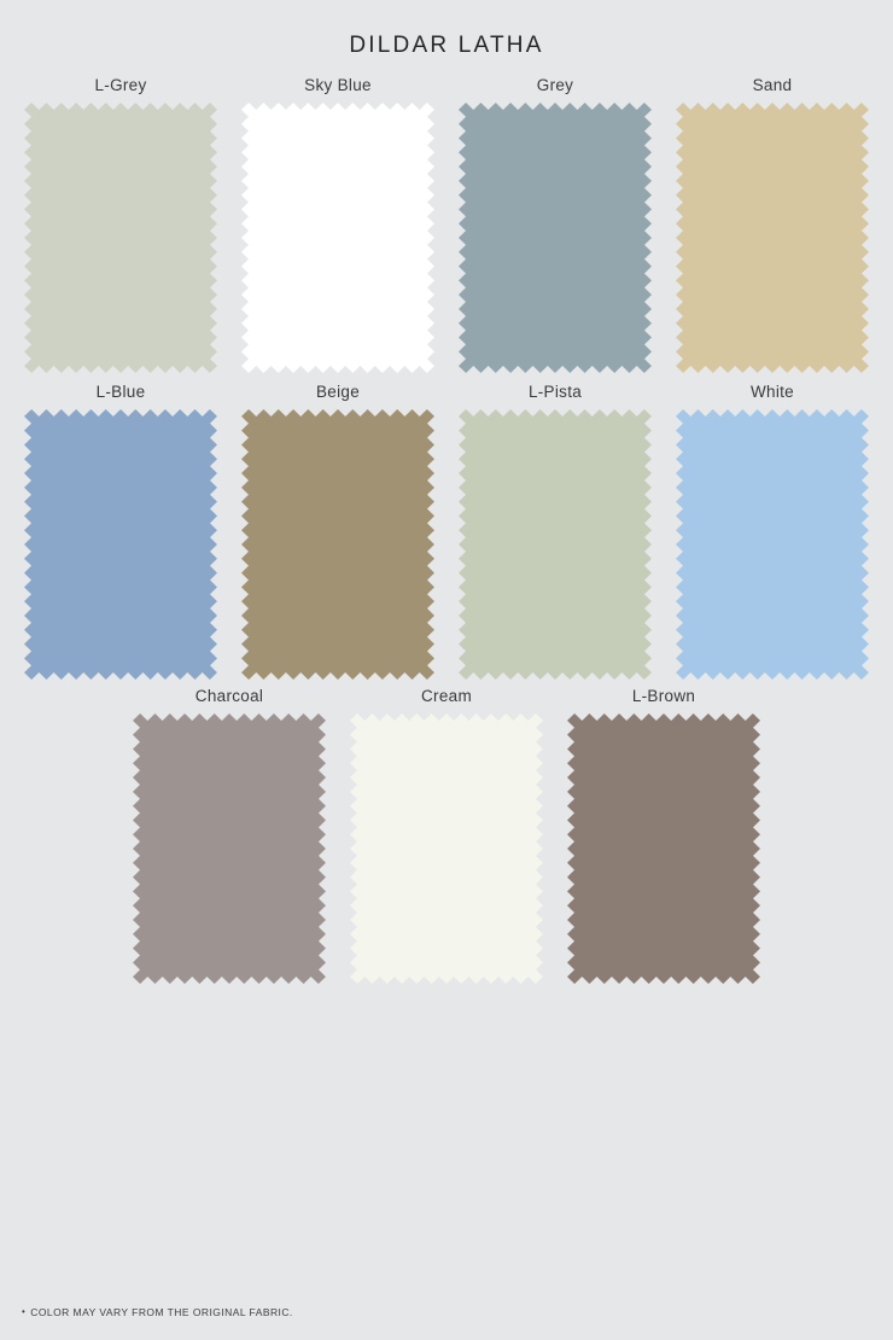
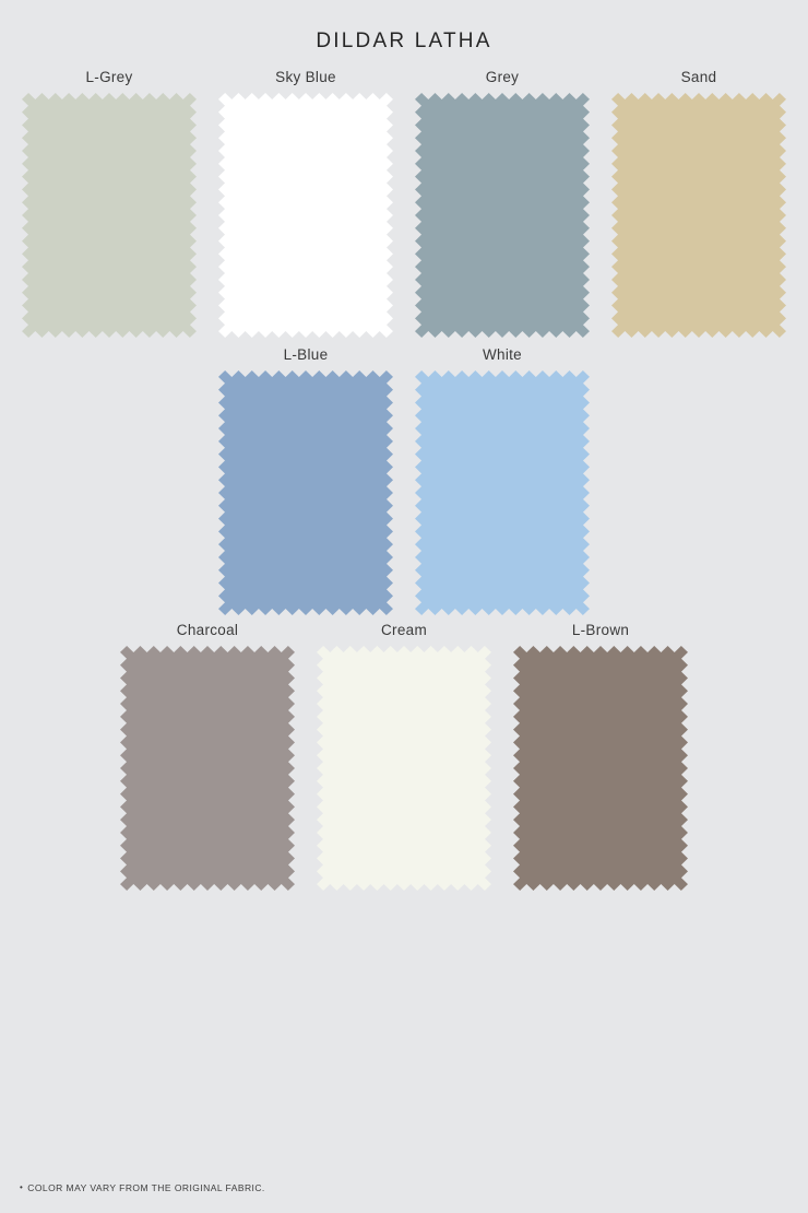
  DILDAR LATHA
  L-Grey
  Sky Blue
  Grey
  Sand
  L-Blue
- Beige
- L-Pista
  White
  Charcoal
  Cream
  L-Brown
  •
  COLOR MAY VARY FROM THE ORIGINAL FABRIC.
